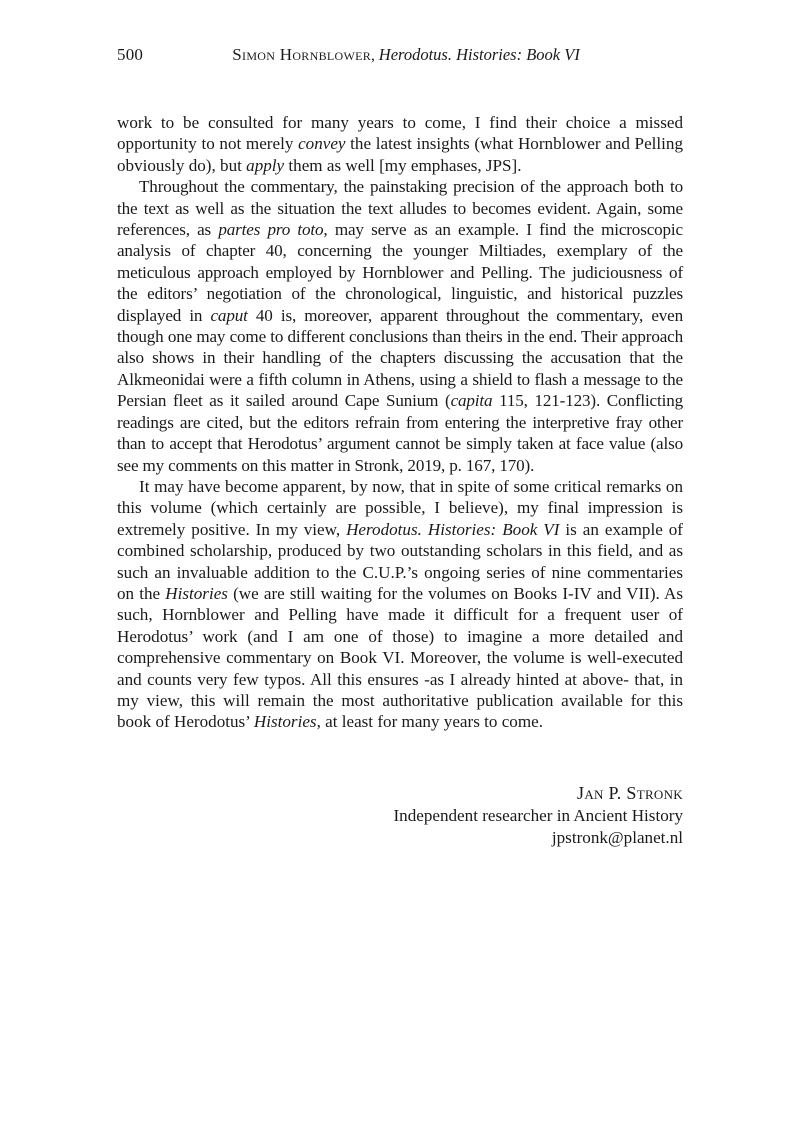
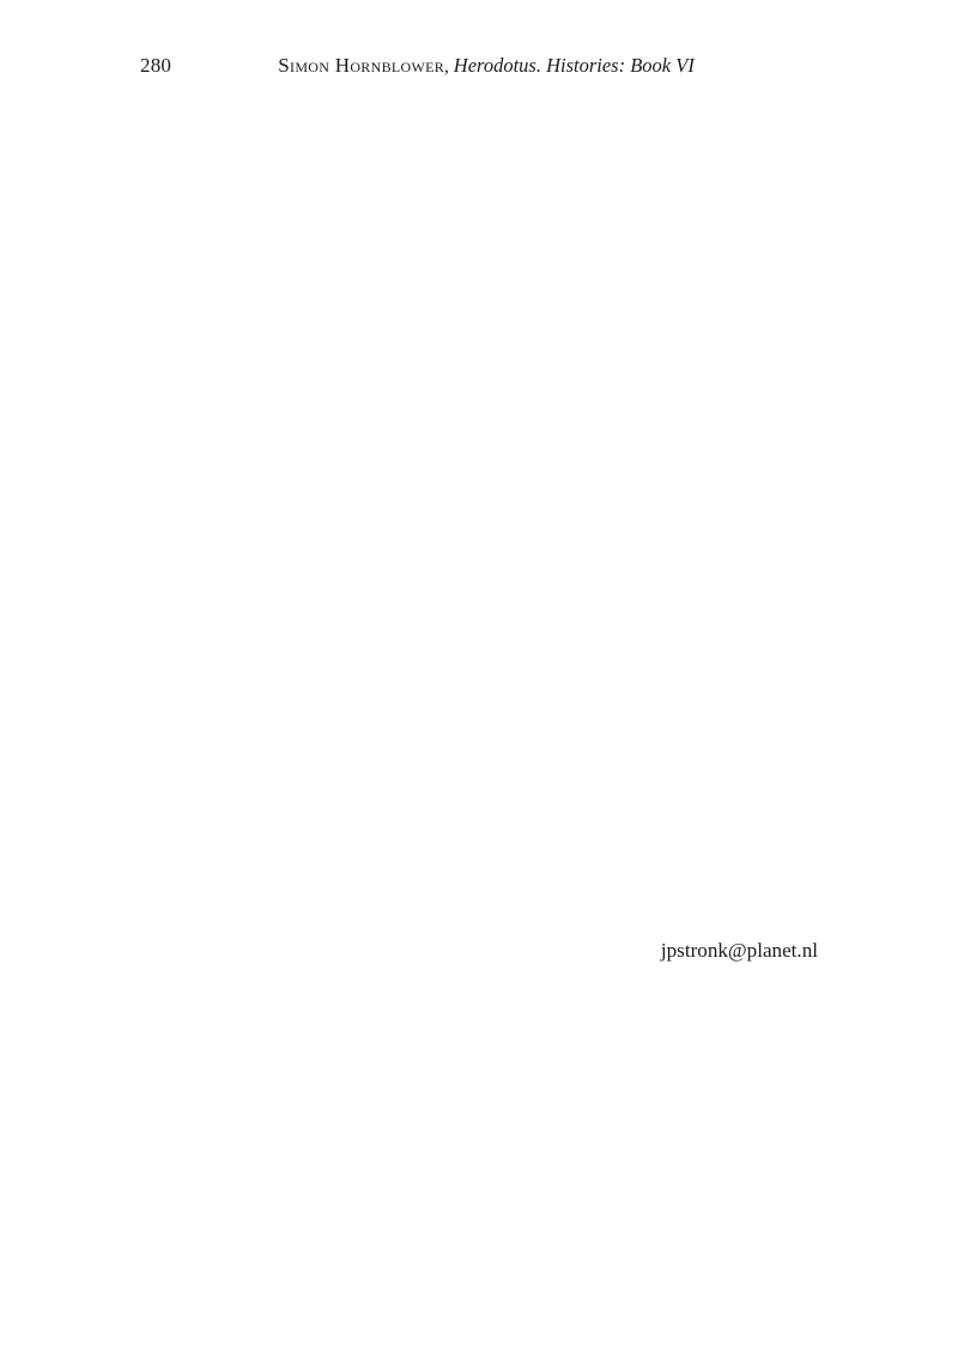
- 500
+ 280
  Simon Hornblower, Herodotus. Histories: Book VI
- work to be consulted for many years to come, I find their choice a missed opportunity to not merely convey the latest insights (what Hornblower and Pelling obviously do), but apply them as well [my emphases, JPS].
- Throughout the commentary, the painstaking precision of the approach both to the text as well as the situation the text alludes to becomes evident. Again, some references, as partes pro toto, may serve as an example. I find the microscopic analysis of chapter 40, concerning the younger Miltiades, exemplary of the meticulous approach employed by Hornblower and Pelling. The judiciousness of the editors’ negotiation of the chronological, linguistic, and historical puzzles displayed in caput 40 is, moreover, apparent throughout the commentary, even though one may come to different conclusions than theirs in the end. Their approach also shows in their handling of the chapters discussing the accusation that the Alkmeonidai were a fifth column in Athens, using a shield to flash a message to the Persian fleet as it sailed around Cape Sunium (capita 115, 121-123). Conflicting readings are cited, but the editors refrain from entering the interpretive fray other than to accept that Herodotus’ argument cannot be simply taken at face value (also see my comments on this matter in Stronk, 2019, p. 167, 170).
- It may have become apparent, by now, that in spite of some critical remarks on this volume (which certainly are possible, I believe), my final impression is extremely positive. In my view, Herodotus. Histories: Book VI is an example of combined scholarship, produced by two outstanding scholars in this field, and as such an invaluable addition to the C.U.P.’s ongoing series of nine commentaries on the Histories (we are still waiting for the volumes on Books I-IV and VII). As such, Hornblower and Pelling have made it difficult for a frequent user of Herodotus’ work (and I am one of those) to imagine a more detailed and comprehensive commentary on Book VI. Moreover, the volume is well-executed and counts very few typos. All this ensures -as I already hinted at above- that, in my view, this will remain the most authoritative publication available for this book of Herodotus’ Histories, at least for many years to come.
- Jan P. Stronk
- Independent researcher in Ancient History
  jpstronk@planet.nl
